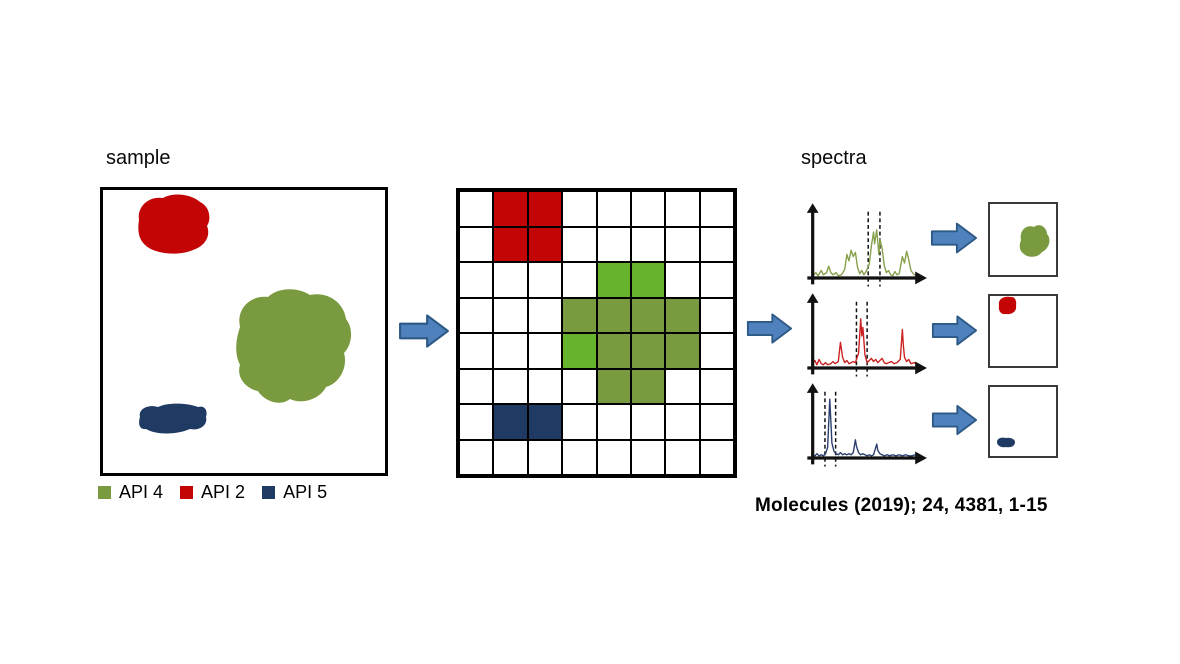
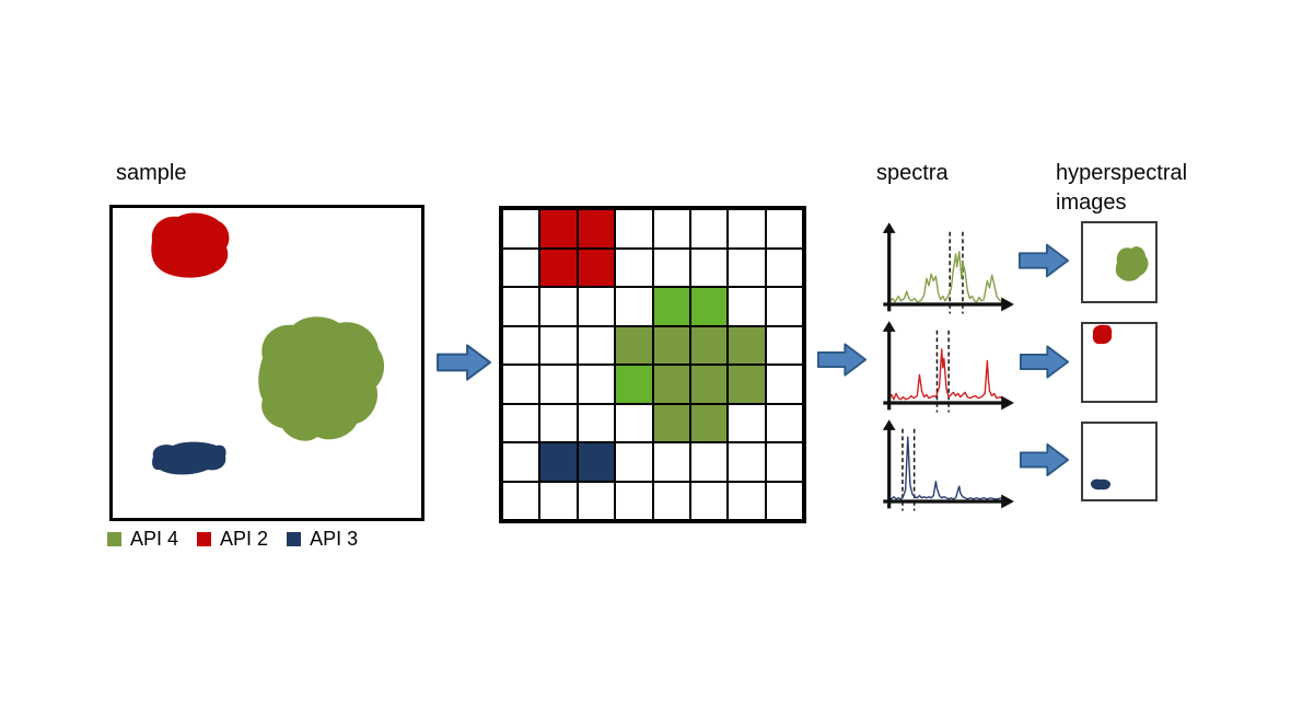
  sample
  spectra
+ hyperspectral images
  API 4
  API 2
- API 5
+ API 3
- Molecules (2019); 24, 4381, 1-15
